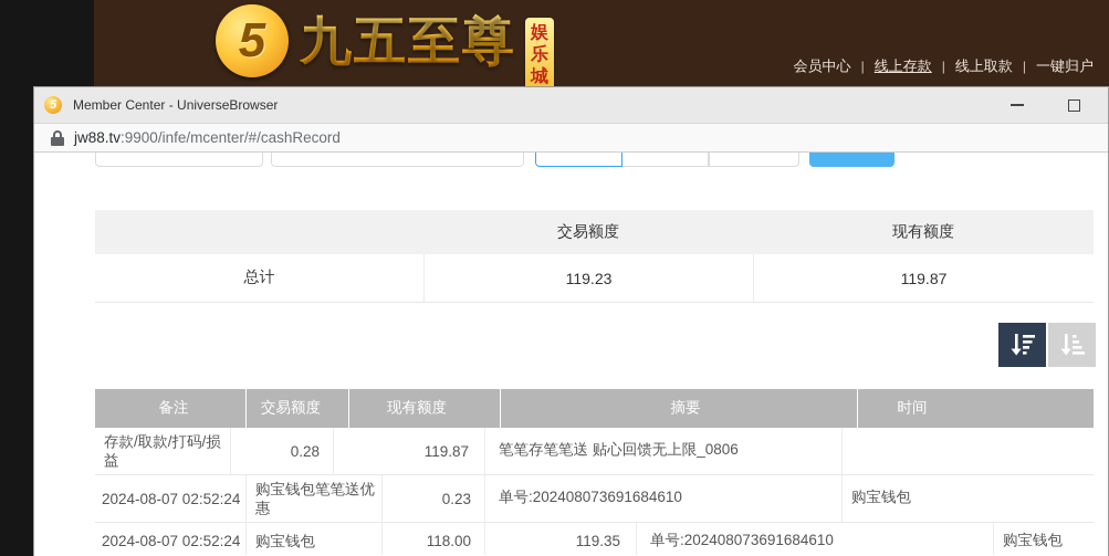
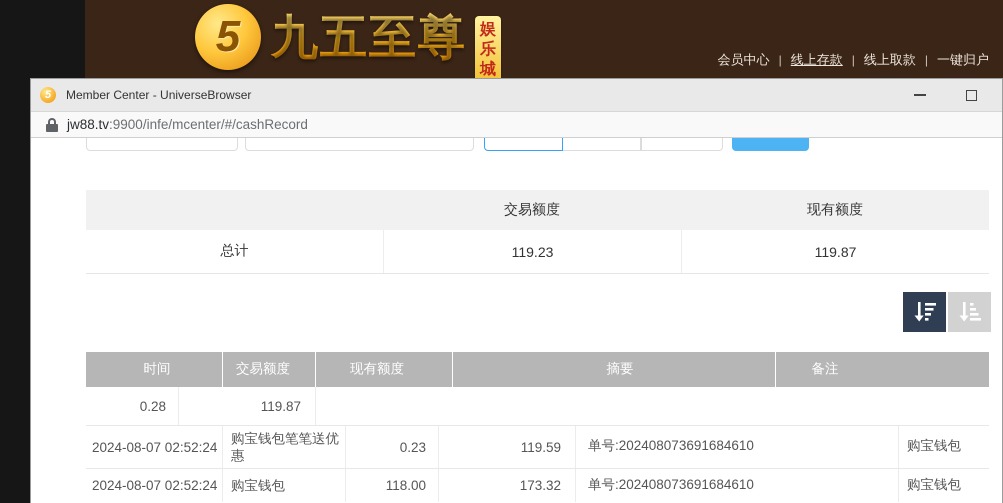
  5
  九五至尊
  娱
  乐
  城
  会员中心
  |
  线上存款
  |
  线上取款
  |
  一键归户
  5
  Member Center - UniverseBrowser
  jw88.tv:9900/infe/mcenter/#/cashRecord
  交易额度
  现有额度
  总计
  119.23
  119.87
- 备注
+ 时间
  交易额度
  现有额度
  摘要
- 时间
+ 备注
- 存款/取款/打码/损益
  0.28
  119.87
- 笔笔存笔笔送 贴心回馈无上限_0806
  2024-08-07 02:52:24
  购宝钱包笔笔送优惠
  0.23
+ 119.59
  单号:202408073691684610
  购宝钱包
  2024-08-07 02:52:24
  购宝钱包
  118.00
- 119.35
+ 173.32
  单号:202408073691684610
  购宝钱包
